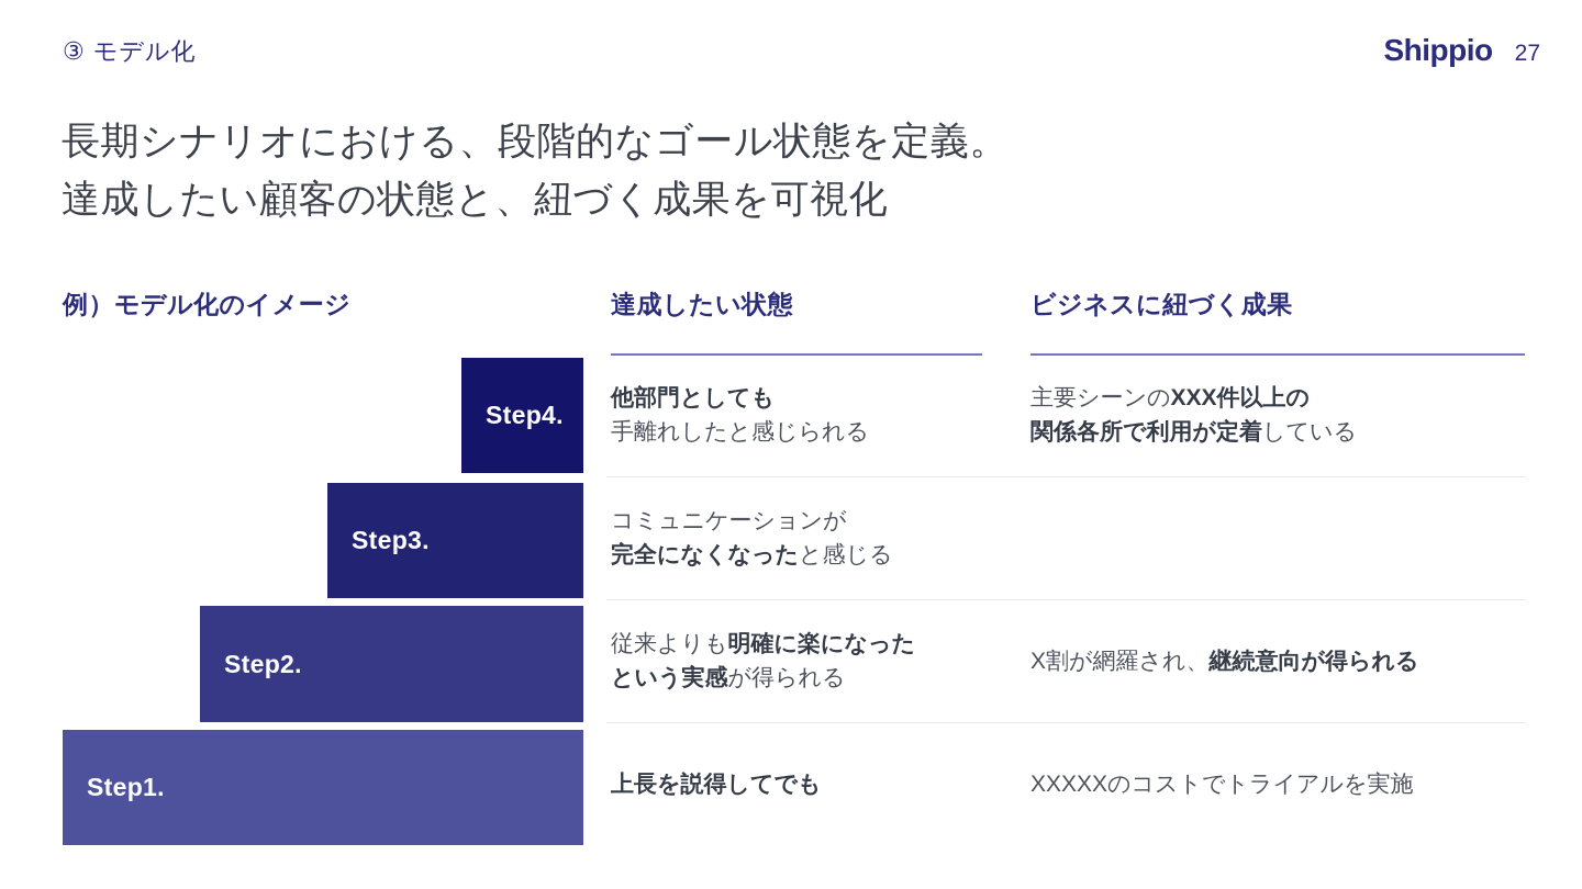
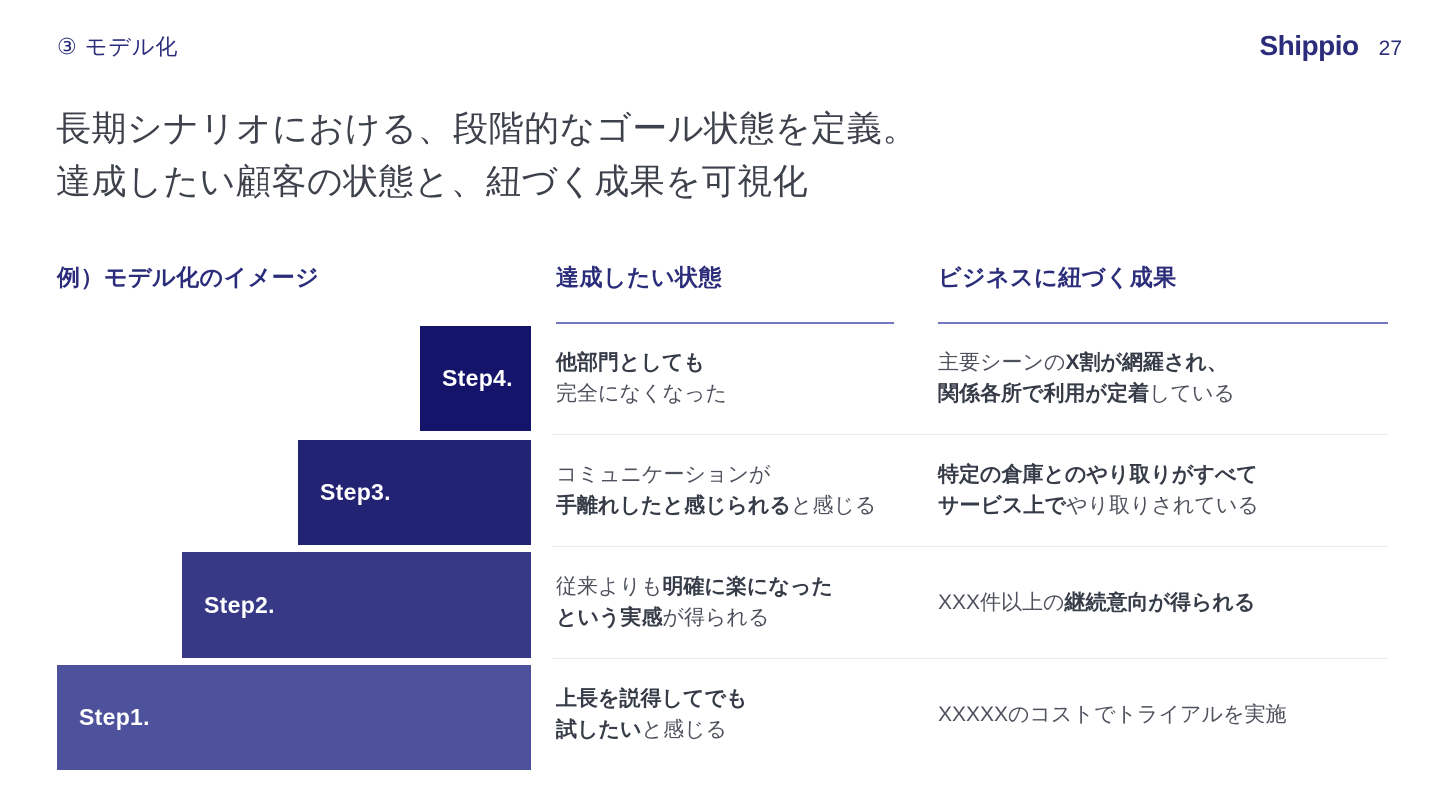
  ③ モデル化
  Shippio
  27
  長期シナリオにおける、段階的なゴール状態を定義。
  達成したい顧客の状態と、紐づく成果を可視化
  例）モデル化のイメージ
  達成したい状態
  ビジネスに紐づく成果
  Step1.
  Step2.
  Step3.
  Step4.
  他部門としても
- 手離れしたと感じられる
+ 完全になくなった
- 主要シーンのXXX件以上の
+ 主要シーンのX割が網羅され、
  関係各所で利用が定着している
  コミュニケーションが
- 完全になくなったと感じる
+ 手離れしたと感じられると感じる
+ 特定の倉庫とのやり取りがすべて
+ サービス上でやり取りされている
  従来よりも明確に楽になった
  という実感が得られる
- X割が網羅され、継続意向が得られる
+ XXX件以上の継続意向が得られる
  上長を説得してでも
+ 試したいと感じる
  XXXXXのコストでトライアルを実施
